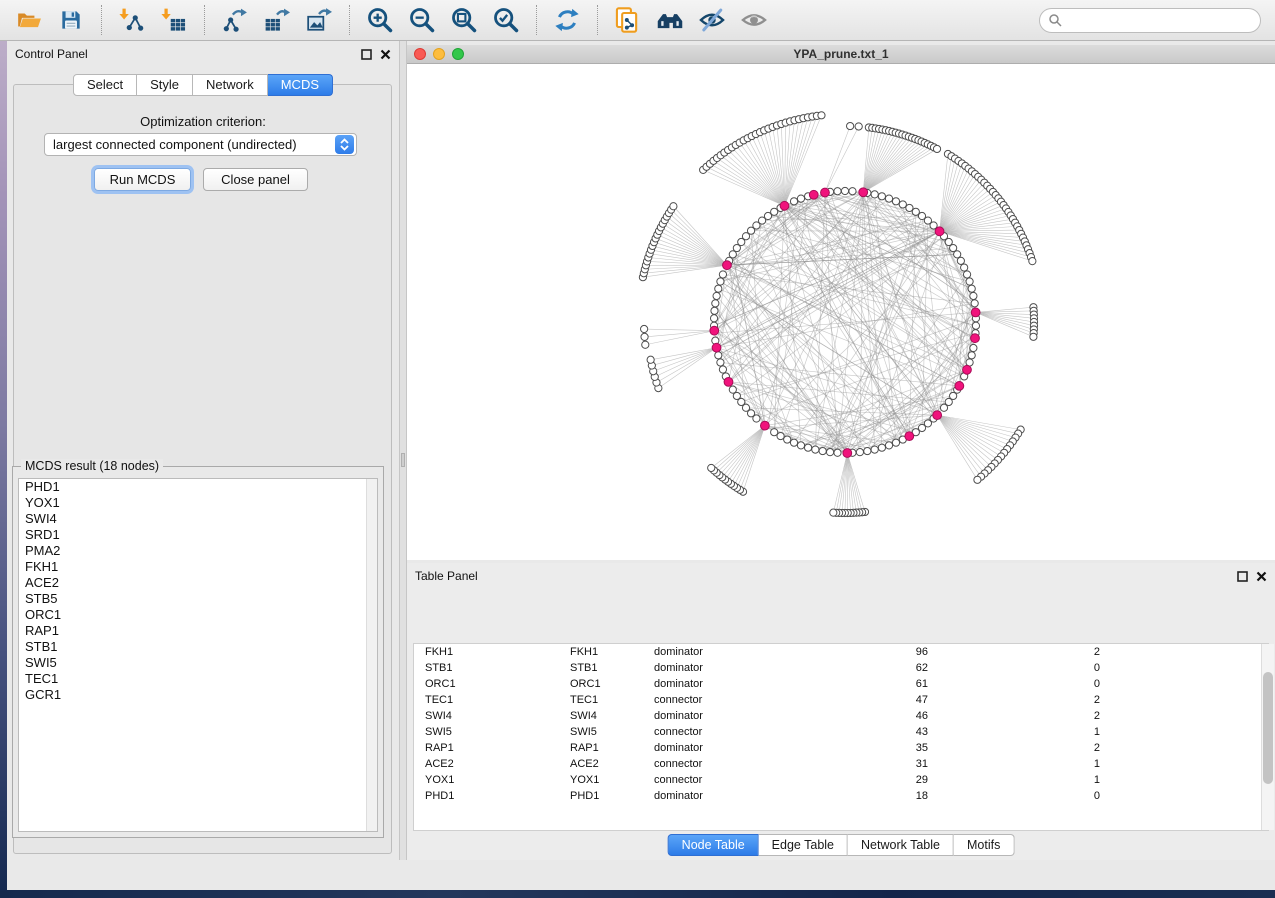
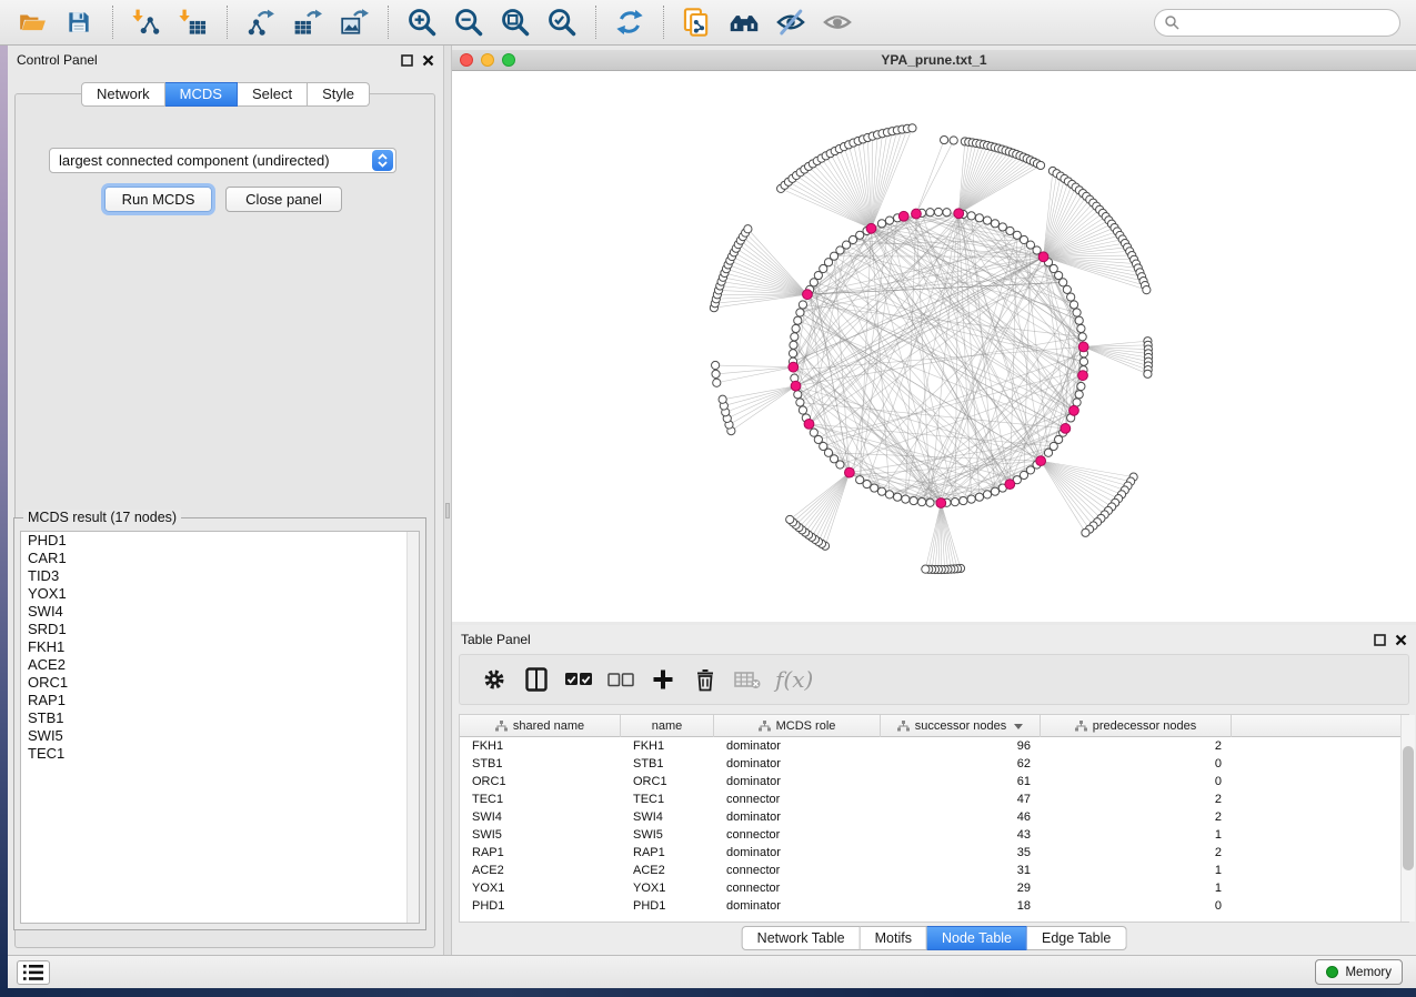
  Control Panel
- Select
+ Network
- Style
+ MCDS
- Network
+ Select
- MCDS
+ Style
- Optimization criterion:
  largest connected component (undirected)
  Run MCDS
  Close panel
- MCDS result (18 nodes)
+ MCDS result (17 nodes)
  PHD1
+ CAR1
+ TID3
  YOX1
  SWI4
  SRD1
- PMA2
  FKH1
  ACE2
- STB5
  ORC1
  RAP1
  STB1
  SWI5
  TEC1
- GCR1
  YPA_prune.txt_1
  Table Panel
+ f(x)
+ shared name
+ name
+ MCDS role
+ successor nodes
+ predecessor nodes
  FKH1
  FKH1
  dominator
  96
  2
  STB1
  STB1
  dominator
  62
  0
  ORC1
  ORC1
  dominator
  61
  0
  TEC1
  TEC1
  connector
  47
  2
  SWI4
  SWI4
  dominator
  46
  2
  SWI5
  SWI5
  connector
  43
  1
  RAP1
  RAP1
  dominator
  35
  2
  ACE2
  ACE2
  connector
  31
  1
  YOX1
  YOX1
  connector
  29
  1
  PHD1
  PHD1
  dominator
  18
  0
- Node Table
+ Network Table
- Edge Table
+ Motifs
- Network Table
+ Node Table
- Motifs
+ Edge Table
+ Memory
